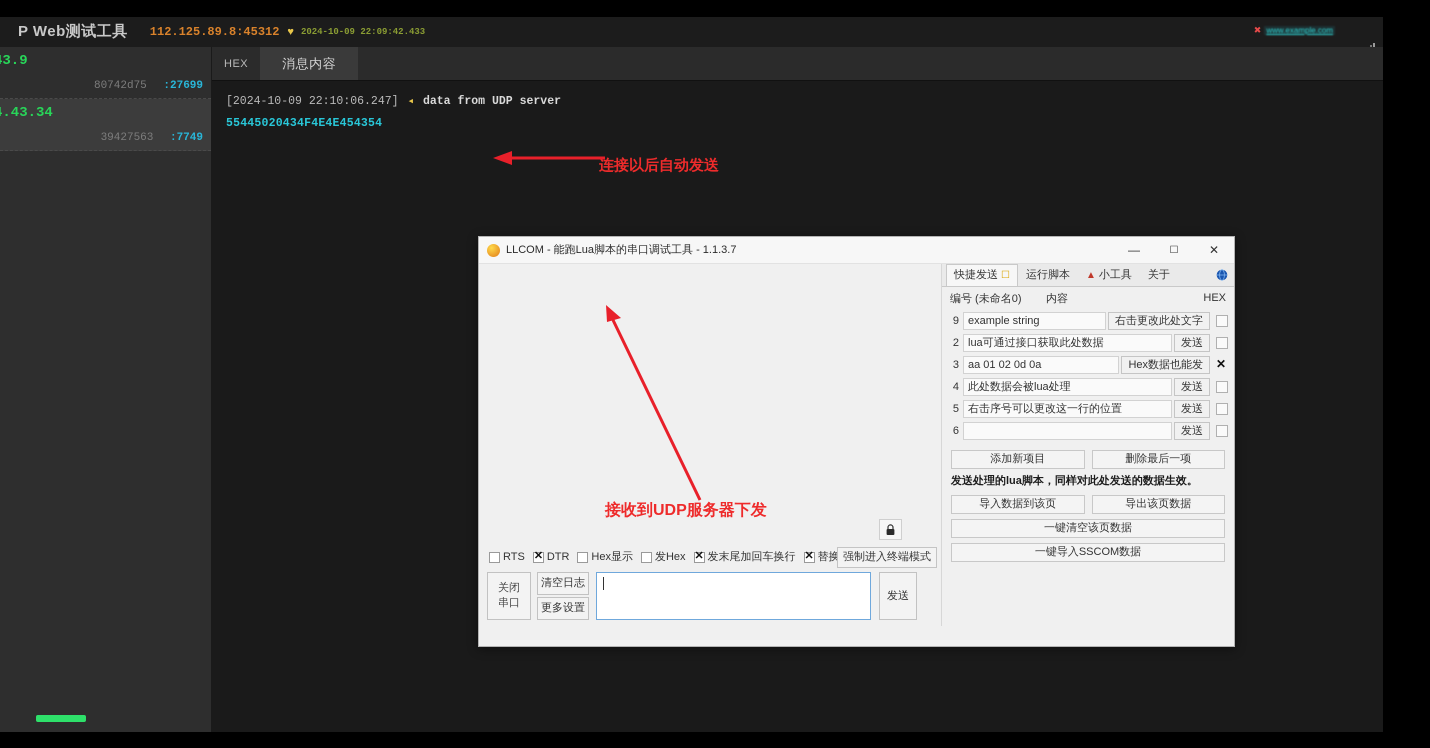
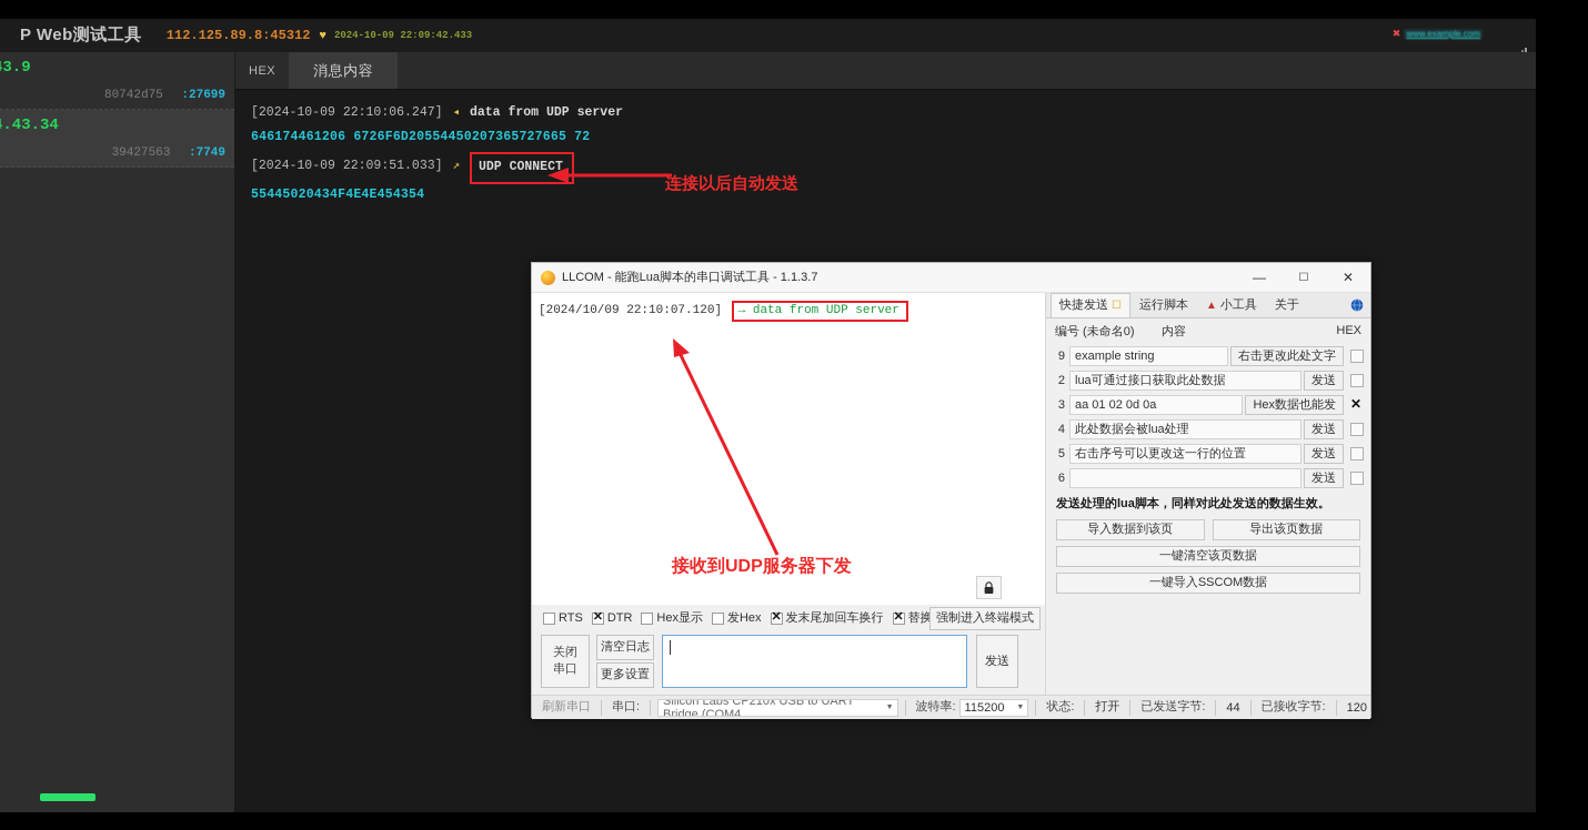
  P Web测试工具
  112.125.89.8:45312
  ♥
  2024-10-09 22:09:42.433
  ✖
  www.example.com
  3.9
  80742d75 :27699
  .43.34
  39427563 :7749
  HEX
  消息内容
  [2024-10-09 22:10:06.247] ◂ data from UDP server
+ 646174461206 6726F6D20554450207365727665 72
+ [2024-10-09 22:09:51.033] ↗ UDP CONNECT
  55445020434F4E4E454354
  连接以后自动发送
  LLCOM - 能跑Lua脚本的串口调试工具 - 1.1.3.7
  —
  ☐
  ✕
+ [2024/10/09 22:10:07.120] → data from UDP server
  RTS
  DTR
  Hex显示
  发Hex
  发末尾加回车换行
  强制进入终端模式
  关闭
  串口
  清空日志
  更多设置
  发送
  快捷发送
  ☐
  运行脚本
  ▲
  小工具
  关于
  编号 (未命名0)
  内容
  HEX
  9
  example string
  右击更改此处文字
  2
  lua可通过接口获取此处数据
  发送
  3
  aa 01 02 0d 0a
  Hex数据也能发
  4
  此处数据会被lua处理
  发送
  5
  右击序号可以更改这一行的位置
  发送
  6
  发送
- 添加新项目
- 删除最后一项
  发送处理的lua脚本，同样对此处发送的数据生效。
  导入数据到该页
  导出该页数据
  一键清空该页数据
  一键导入SSCOM数据
+ 刷新串口
+ 串口:
+ Silicon Labs CP210x USB to UART Bridge (COM4
+ 波特率:
+ 115200
+ 状态:
+ 打开
+ 已发送字节:
+ 44
+ 已接收字节:
+ 120
  接收到UDP服务器下发
